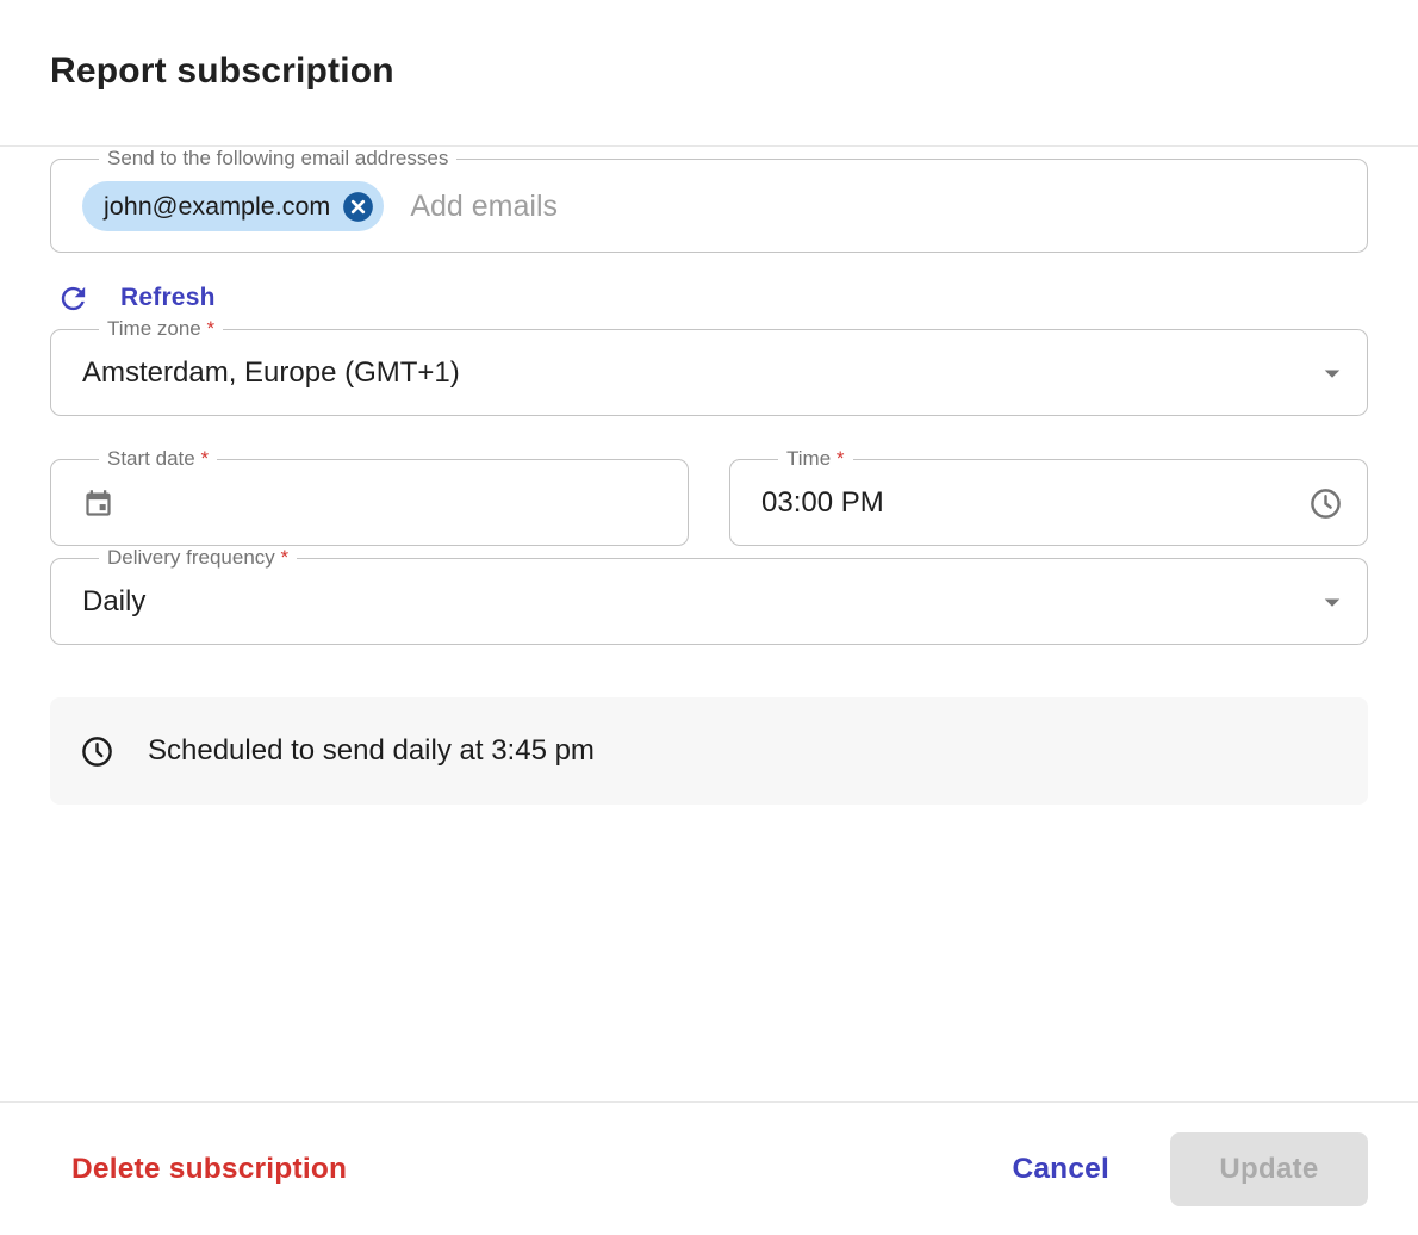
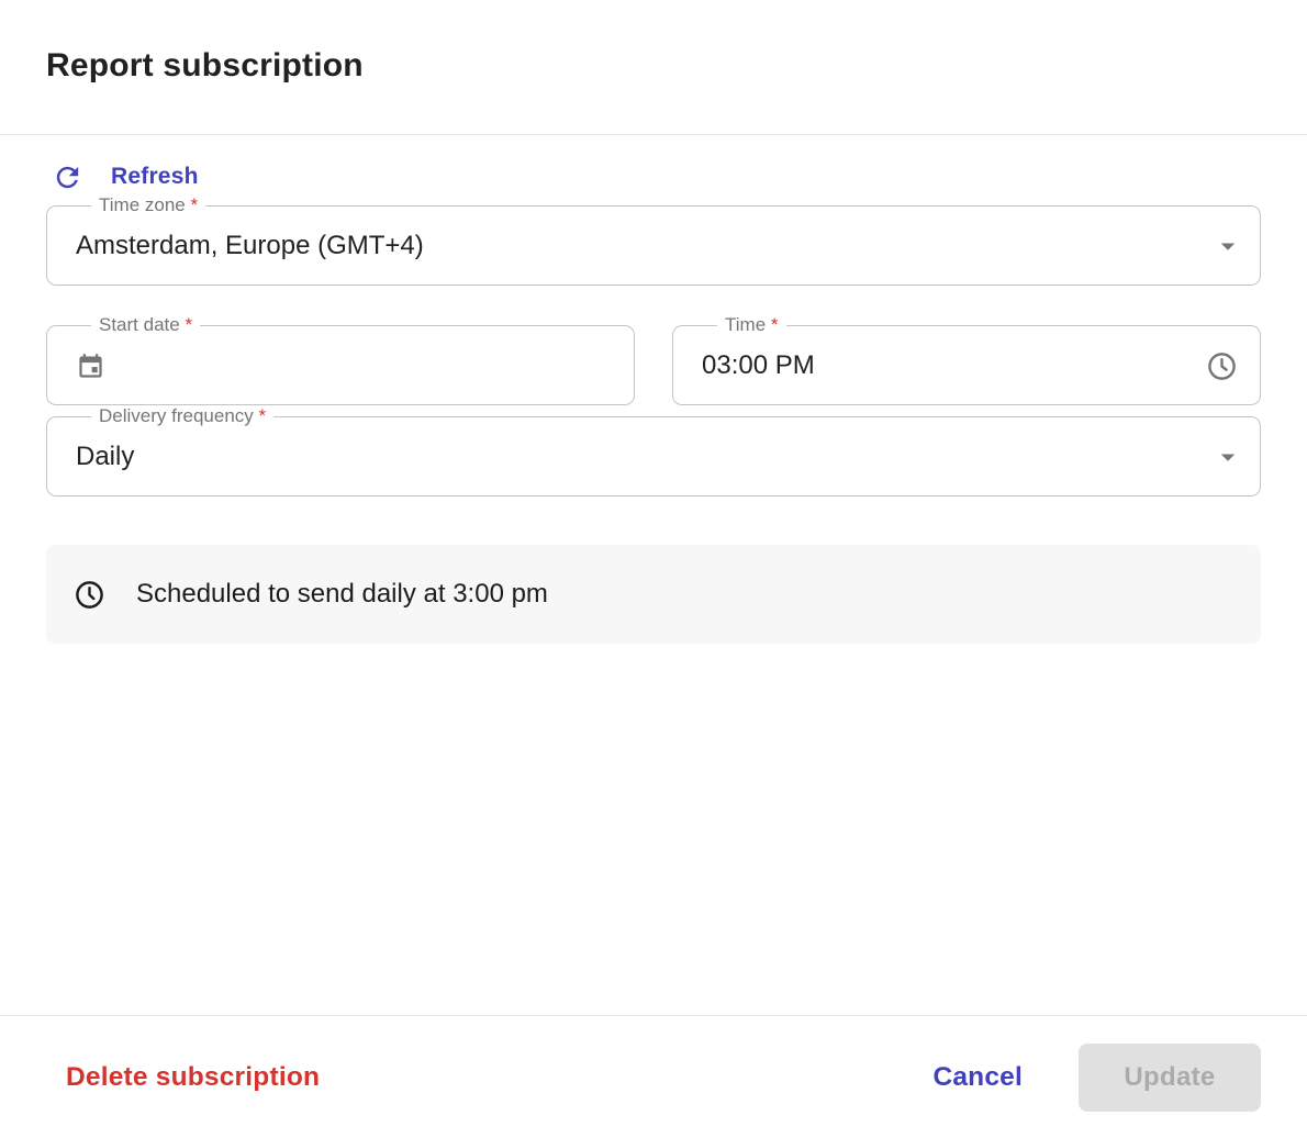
  Report subscription
- Send to the following email addresses
- john@example.com
- Add emails
  Refresh
  Time zone *
- Amsterdam, Europe (GMT+1)
+ Amsterdam, Europe (GMT+4)
  Start date *
  Time *
  03:00 PM
  Delivery frequency *
  Daily
- Scheduled to send daily at 3:45 pm
+ Scheduled to send daily at 3:00 pm
  Delete subscription
  Cancel
  Update
